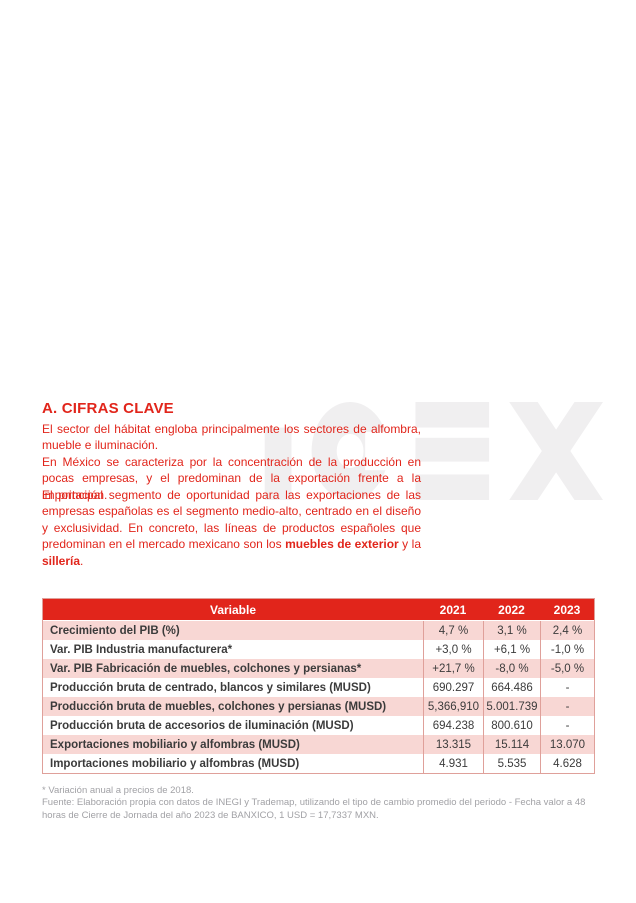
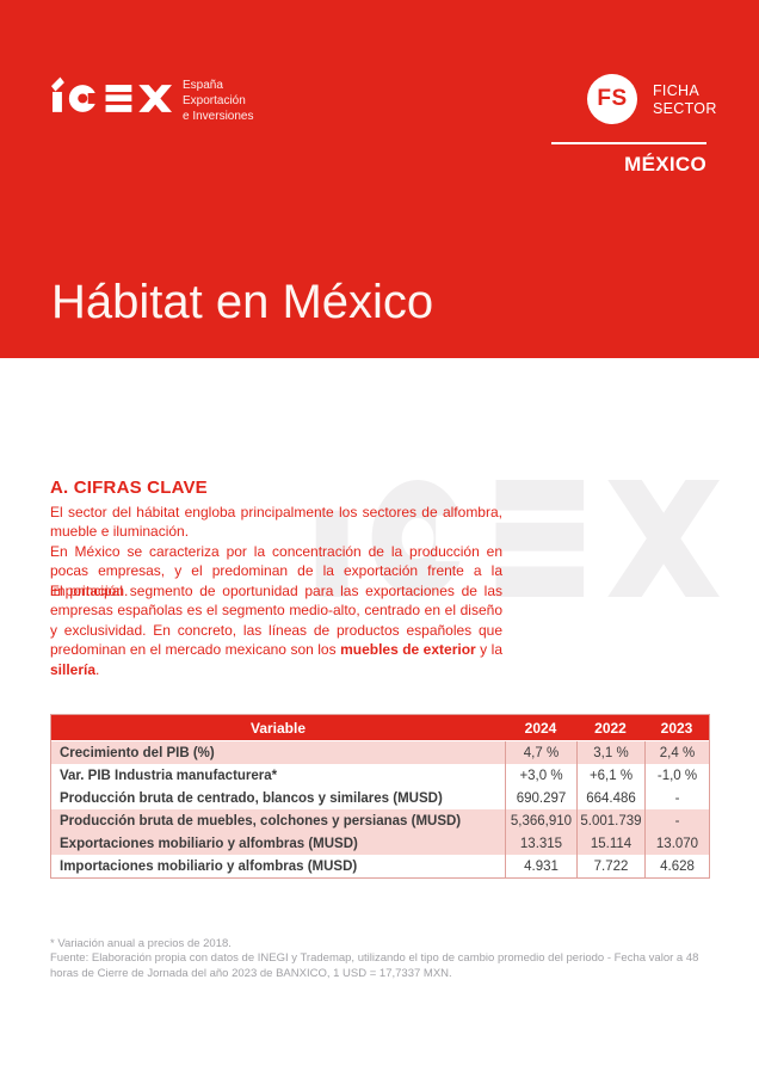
+ España
+ Exportación
+ e Inversiones
+ FS
+ FICHA
+ SECTOR
+ MÉXICO
+ Hábitat en México
  A. CIFRAS CLAVE
  El sector del hábitat engloba principalmente los sectores de alfombra, mueble e iluminación.
  En México se caracteriza por la concentración de la producción en pocas empresas, y el predominan de la exportación frente a la importación.
  El principal segmento de oportunidad para las exportaciones de las empresas españolas es el segmento medio-alto, centrado en el diseño y exclusividad. En concreto, las líneas de productos españoles que predominan en el mercado mexicano son los muebles de exterior y la sillería.
- Variable	2021	2022	2023
+ Variable	2024	2022	2023
  Crecimiento del PIB (%)	4,7 %	3,1 %	2,4 %
  Var. PIB Industria manufacturera*	+3,0 %	+6,1 %	-1,0 %
- Var. PIB Fabricación de muebles, colchones y persianas*	+21,7 %	-8,0 %	-5,0 %
  Producción bruta de centrado, blancos y similares (MUSD)	690.297	664.486	-
  Producción bruta de muebles, colchones y persianas (MUSD)	5,366,910	5.001.739	-
- Producción bruta de accesorios de iluminación (MUSD)	694.238	800.610	-
  Exportaciones mobiliario y alfombras (MUSD)	13.315	15.114	13.070
- Importaciones mobiliario y alfombras (MUSD)	4.931	5.535	4.628
+ Importaciones mobiliario y alfombras (MUSD)	4.931	7.722	4.628
  * Variación anual a precios de 2018.
  Fuente: Elaboración propia con datos de INEGI y Trademap, utilizando el tipo de cambio promedio del periodo - Fecha valor a 48 horas de Cierre de Jornada del año 2023 de BANXICO, 1 USD = 17,7337 MXN.
